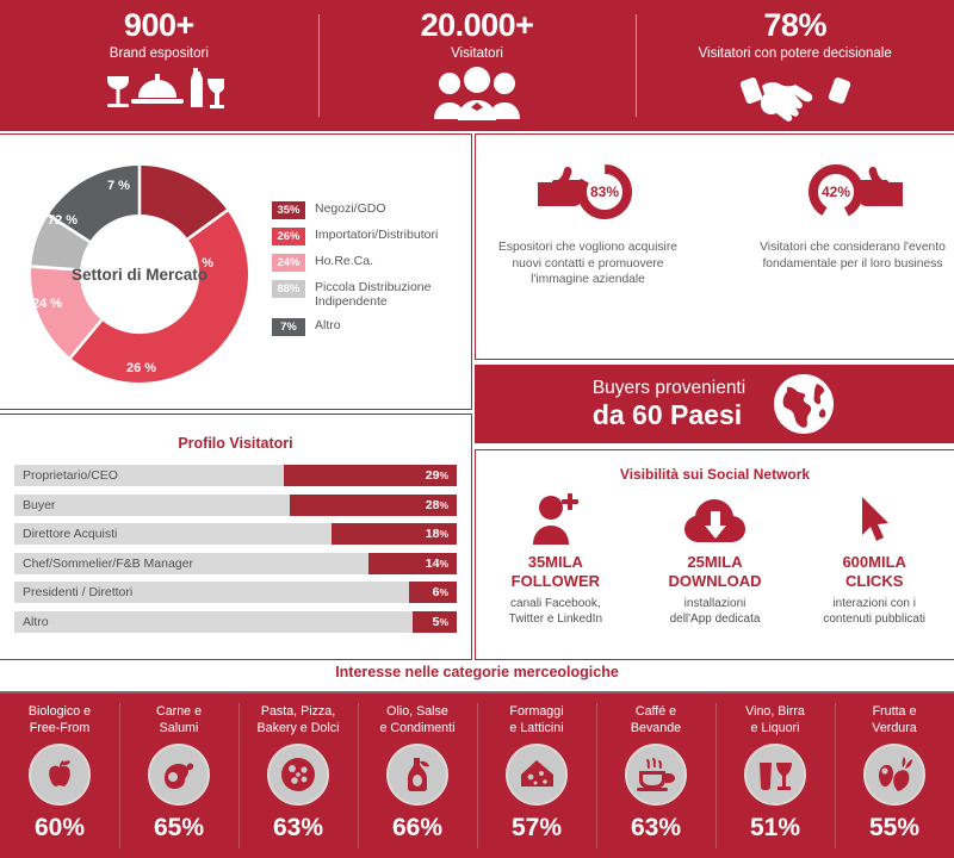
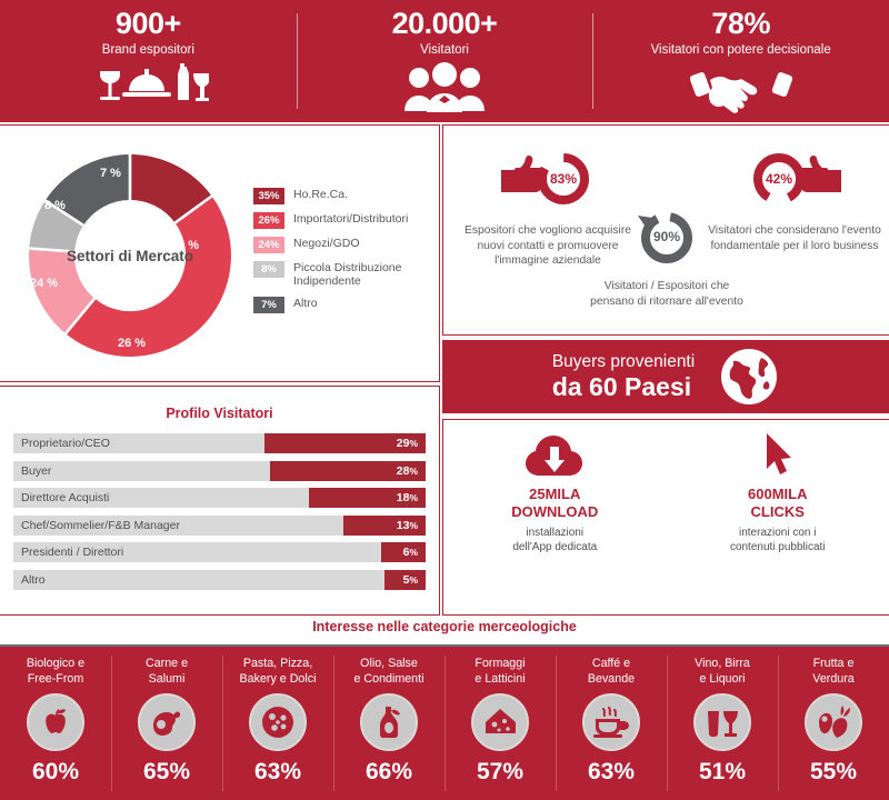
  900+
  Brand espositori
  20.000+
  Visitatori
  78%
  Visitatori con potere decisionale
  Settori di Mercato
  35 %
  26 %
  24 %
- 72 %
+ 8 %
  7 %
  35%
- Negozi/GDO
+ Ho.Re.Ca.
  26%
  Importatori/Distributori
  24%
- Ho.Re.Ca.
+ Negozi/GDO
- 88%
+ 8%
  Piccola Distribuzione Indipendente
  7%
  Altro
  83%
  Espositori che vogliono acquisire nuovi contatti e promuovere l'immagine aziendale
+ 90%
+ Visitatori / Espositori che pensano di ritornare all'evento
  42%
  Visitatori che considerano l'evento fondamentale per il loro business
  Buyers provenienti
  da 60 Paesi
  Profilo Visitatori
  Proprietario/CEO
  29
  %
  Buyer
  28
  %
  Direttore Acquisti
  18
  %
  Chef/Sommelier/F&B Manager
- 14
+ 13
  %
  Presidenti / Direttori
  6
  %
  Altro
  5
  %
- Visibilità sui Social Network
- 35MILA
- FOLLOWER
- canali Facebook,
- Twitter e LinkedIn
  25MILA
  DOWNLOAD
  installazioni
  dell'App dedicata
  600MILA
  CLICKS
  interazioni con i
  contenuti pubblicati
  Interesse nelle categorie merceologiche
  Biologico e
  Free-From
  60%
  Carne e
  Salumi
  65%
  Pasta, Pizza,
  Bakery e Dolci
  63%
  Olio, Salse
  e Condimenti
  66%
  Formaggi
  e Latticini
  57%
  Caffé e
  Bevande
  63%
  Vino, Birra
  e Liquori
  51%
  Frutta e
  Verdura
  55%
